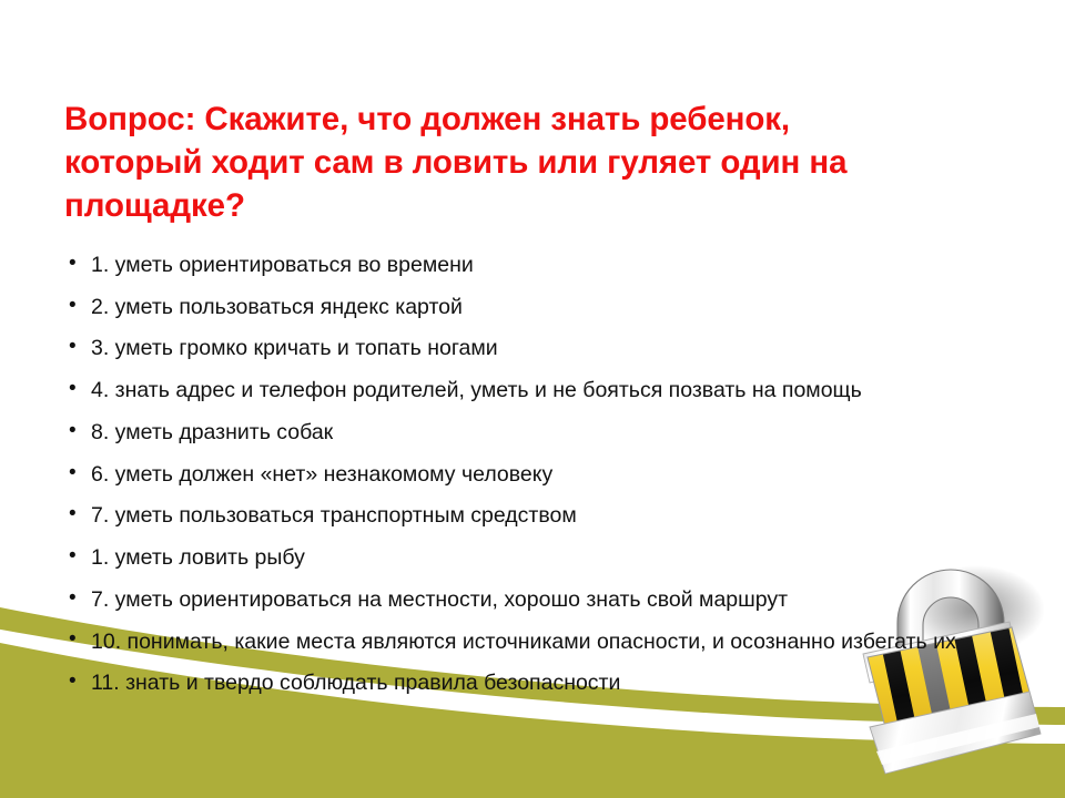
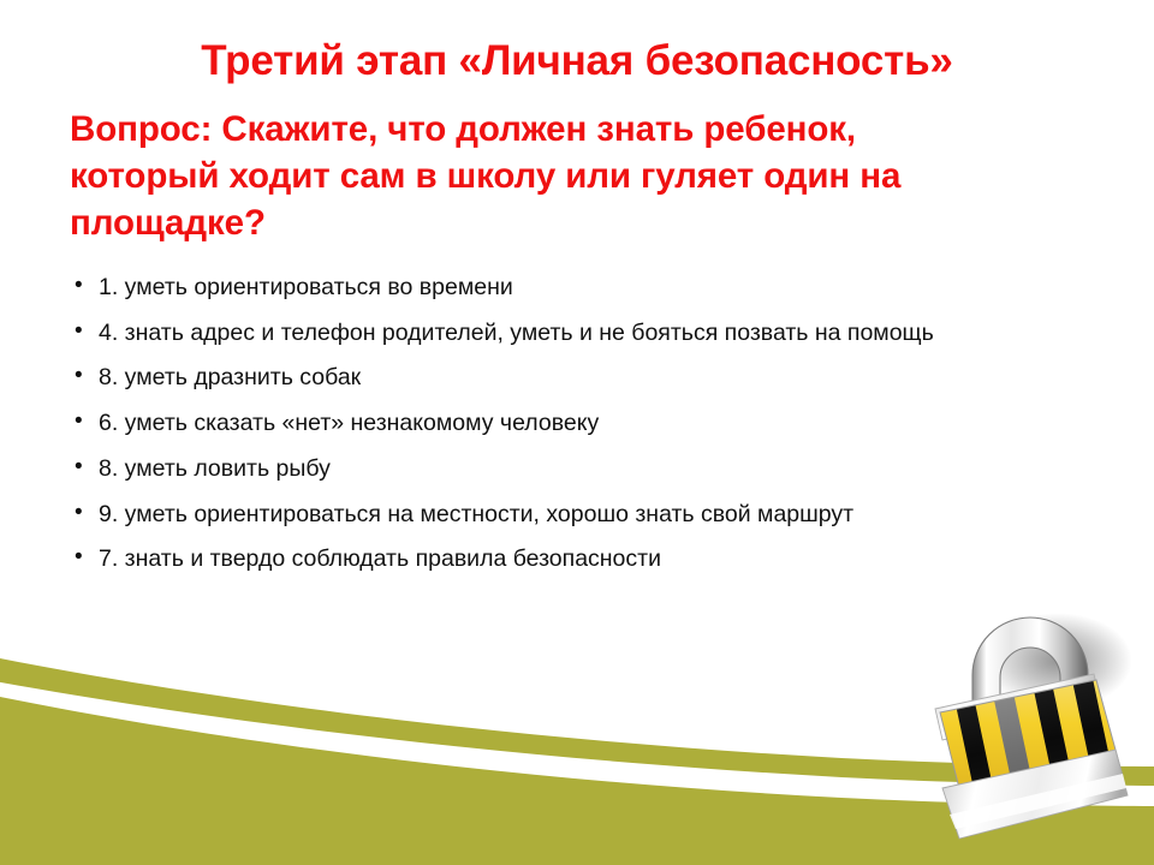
+ Третий этап «Личная безопасность»
  Вопрос: Скажите, что должен знать ребенок,
- который ходит сам в ловить или гуляет один на
+ который ходит сам в школу или гуляет один на
  площадке?
  1. уметь ориентироваться во времени
- 2. уметь пользоваться яндекс картой
- 3. уметь громко кричать и топать ногами
  4. знать адрес и телефон родителей, уметь и не бояться позвать на помощь
  8. уметь дразнить собак
- 6. уметь должен «нет» незнакомому человеку
+ 6. уметь сказать «нет» незнакомому человеку
- 7. уметь пользоваться транспортным средством
- 1. уметь ловить рыбу
+ 8. уметь ловить рыбу
- 7. уметь ориентироваться на местности, хорошо знать свой маршрут
+ 9. уметь ориентироваться на местности, хорошо знать свой маршрут
- 10. понимать, какие места являются источниками опасности, и осознанно избегать их
- 11. знать и твердо соблюдать правила безопасности
+ 7. знать и твердо соблюдать правила безопасности
